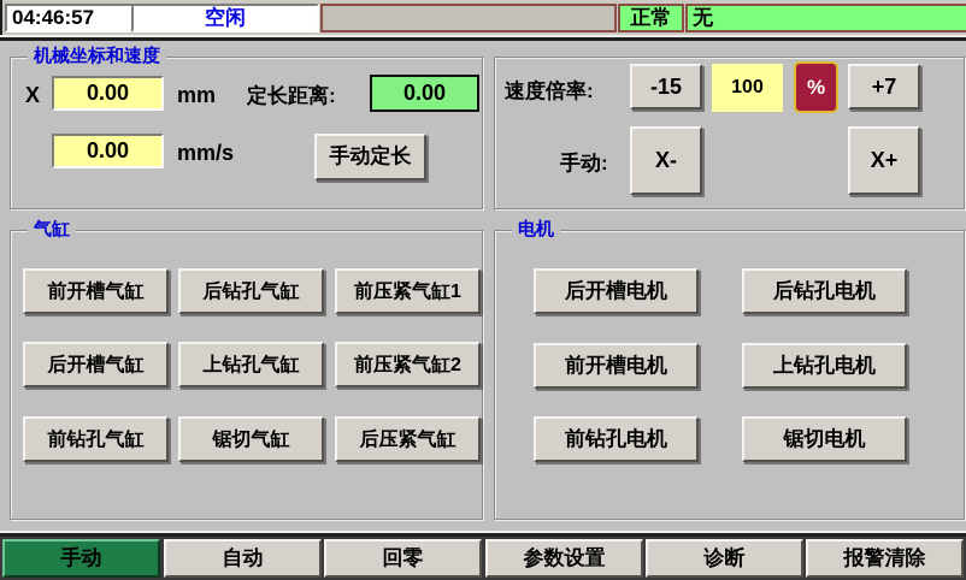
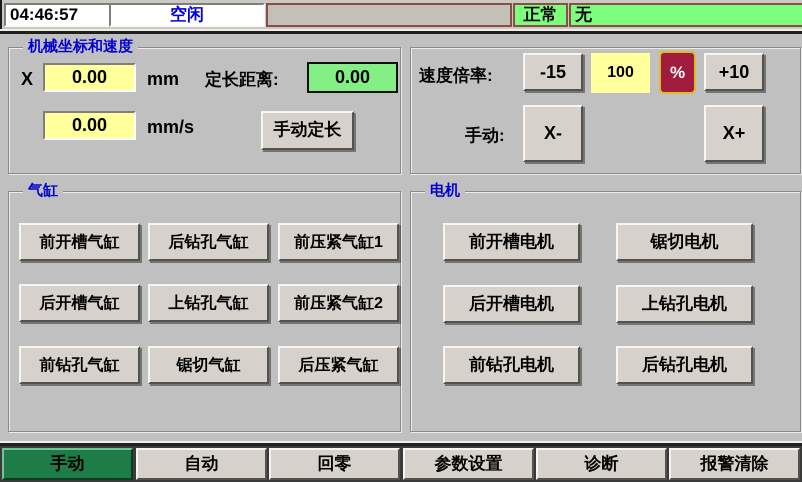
  04:46:57
  空闲
  正常
  无
  机械坐标和速度
  X
  0.00
  mm
  定长距离:
  0.00
  0.00
  mm/s
  手动定长
  速度倍率:
  -15
  100
  %
- +7
+ +10
  手动:
  X-
  X+
  气缸
  前开槽气缸
  后钻孔气缸
  前压紧气缸1
  后开槽气缸
  上钻孔气缸
  前压紧气缸2
  前钻孔气缸
  锯切气缸
  后压紧气缸
  电机
- 后开槽电机
+ 前开槽电机
- 后钻孔电机
+ 锯切电机
- 前开槽电机
+ 后开槽电机
  上钻孔电机
  前钻孔电机
- 锯切电机
+ 后钻孔电机
  手动
  自动
  回零
  参数设置
  诊断
  报警清除
